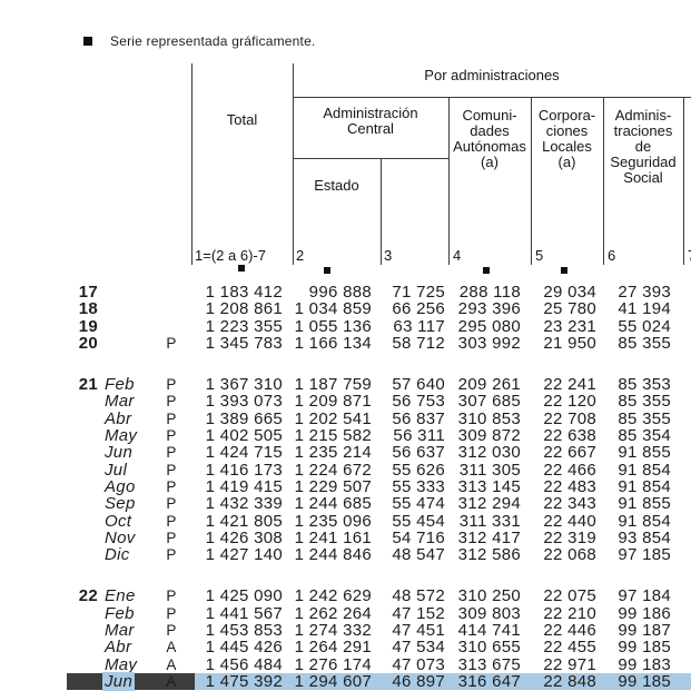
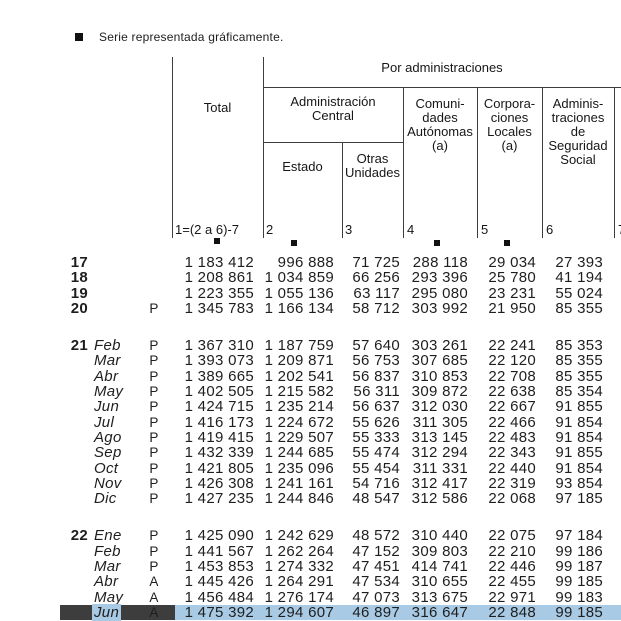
  Serie representada gráficamente.
  Por administraciones
  Total
  Administración
  Central
  Estado
+ Otras
+ Unidades
  Comuni-
  dades
  Autónomas
  (a)
  Corpora-
  ciones
  Locales
  (a)
  Adminis-
  traciones
  de
  Seguridad
  Social
  1=(2 a 6)-7
  2
  3
  4
  5
  6
  17
  1 183 412
  996 888
  71 725
  288 118
  29 034
  27 393
  18
  1 208 861
  1 034 859
  66 256
  293 396
  25 780
  41 194
  19
  1 223 355
  1 055 136
  63 117
  295 080
  23 231
  55 024
  20
  P
  1 345 783
  1 166 134
  58 712
  303 992
  21 950
  85 355
  21
  Feb
  P
  1 367 310
  1 187 759
  57 640
- 209 261
+ 303 261
  22 241
  85 353
  Mar
  P
  1 393 073
  1 209 871
  56 753
  307 685
  22 120
  85 355
  Abr
  P
  1 389 665
  1 202 541
  56 837
  310 853
  22 708
  85 355
  May
  P
  1 402 505
  1 215 582
  56 311
  309 872
  22 638
  85 354
  Jun
  P
  1 424 715
  1 235 214
  56 637
  312 030
  22 667
  91 855
  Jul
  P
  1 416 173
  1 224 672
  55 626
  311 305
  22 466
  91 854
  Ago
  P
  1 419 415
  1 229 507
  55 333
  313 145
  22 483
  91 854
  Sep
  P
  1 432 339
  1 244 685
  55 474
  312 294
  22 343
  91 855
  Oct
  P
  1 421 805
  1 235 096
  55 454
  311 331
  22 440
  91 854
  Nov
  P
  1 426 308
  1 241 161
  54 716
  312 417
  22 319
  93 854
  Dic
  P
- 1 427 140
+ 1 427 235
  1 244 846
  48 547
  312 586
  22 068
  97 185
  22
  Ene
  P
  1 425 090
  1 242 629
  48 572
- 310 250
+ 310 440
  22 075
  97 184
  Feb
  P
  1 441 567
  1 262 264
  47 152
  309 803
  22 210
  99 186
  Mar
  P
  1 453 853
  1 274 332
  47 451
  414 741
  22 446
  99 187
  Abr
  A
  1 445 426
  1 264 291
  47 534
  310 655
  22 455
  99 185
  May
  A
  1 456 484
  1 276 174
  47 073
  313 675
  22 971
  99 183
  Jun
  A
  1 475 392
  1 294 607
  46 897
  316 647
  22 848
  99 185
